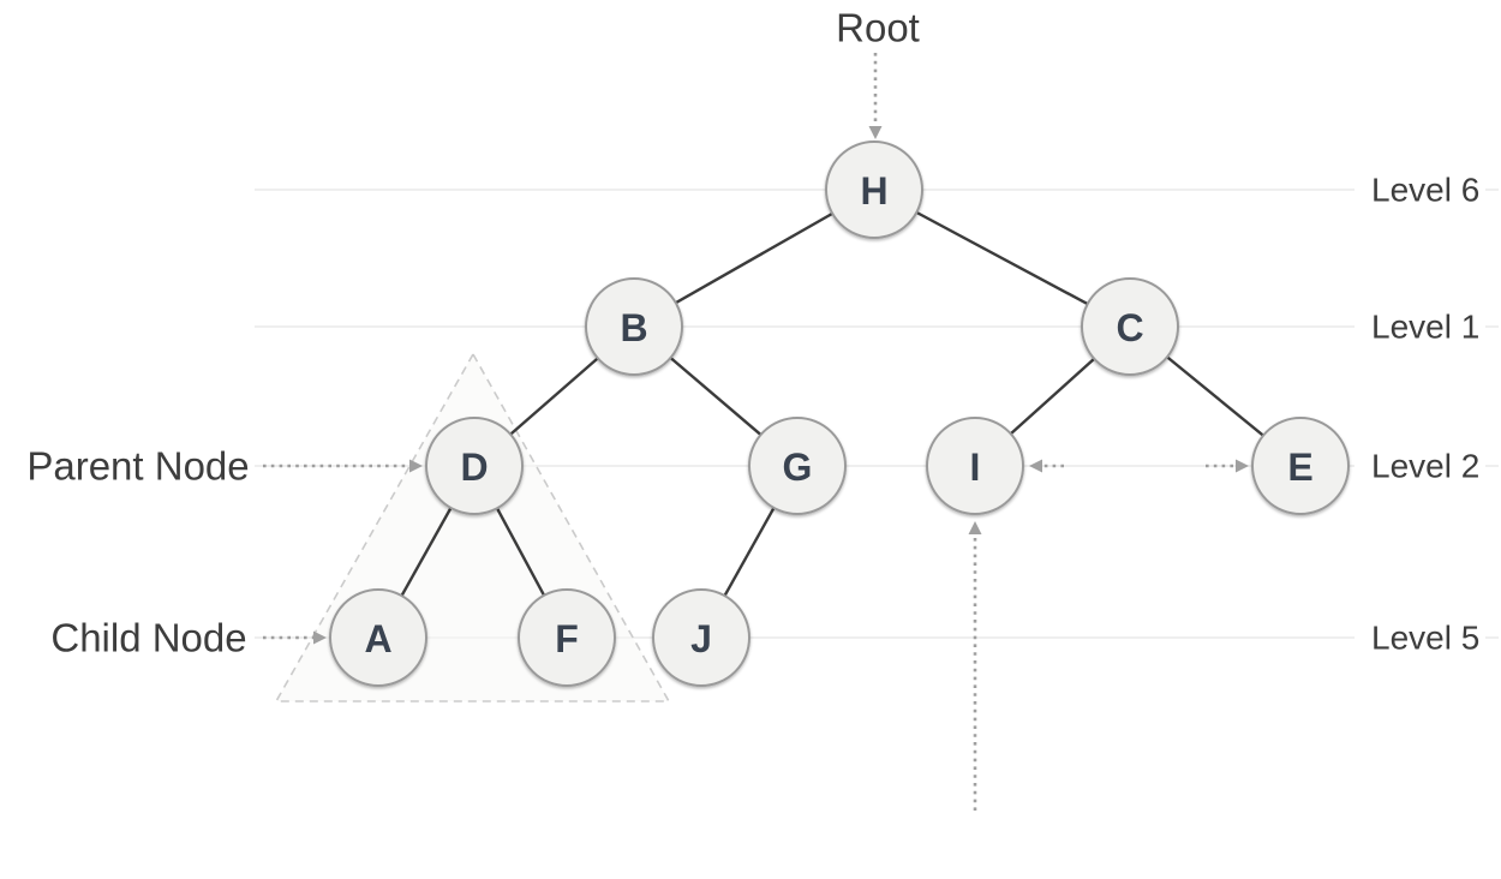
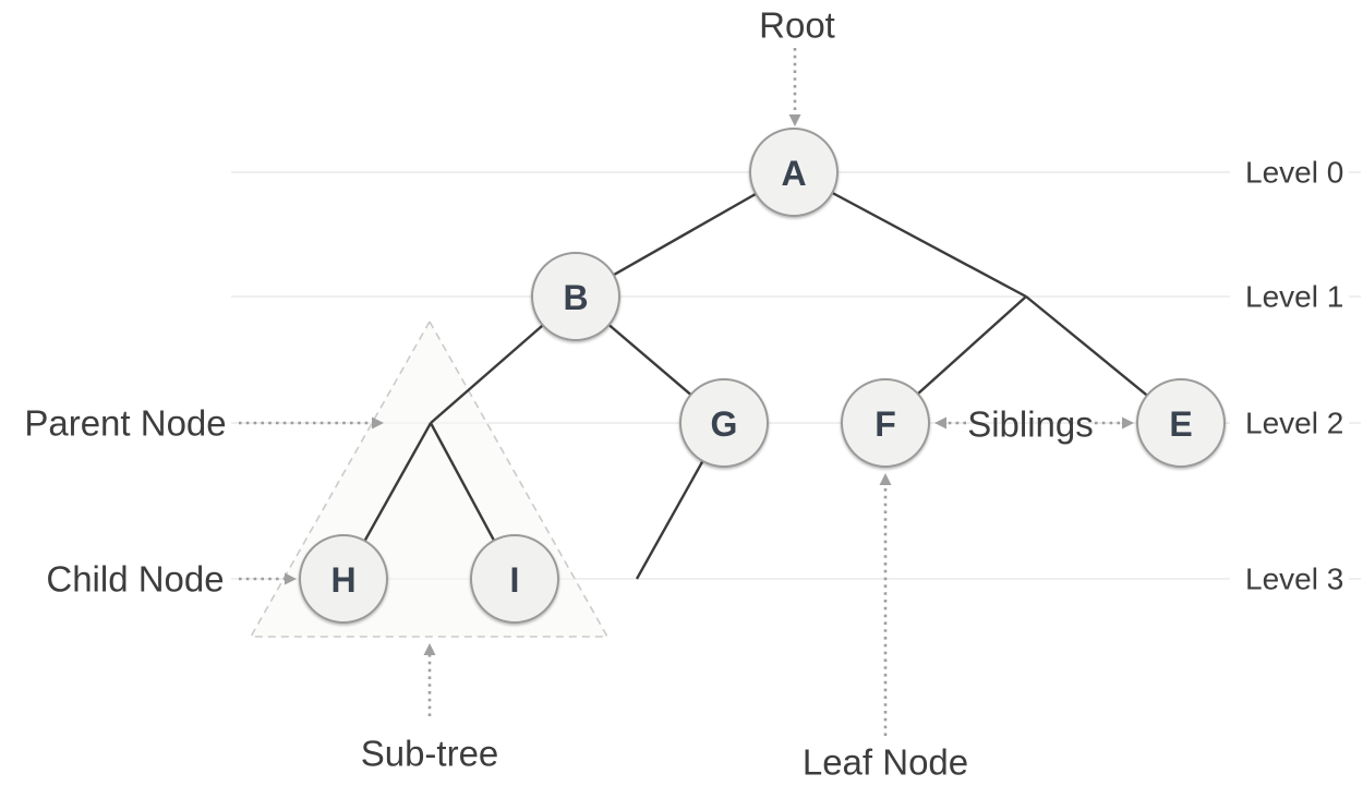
- Level 6
+ Level 0
  Level 1
  Level 2
- Level 5
+ Level 3
- H
+ A
  B
- C
- D
  G
- I
+ F
  E
- A
+ H
- F
+ I
- J
  Root
  Parent Node
  Child Node
+ Sub-tree
+ Leaf Node
+ Siblings
